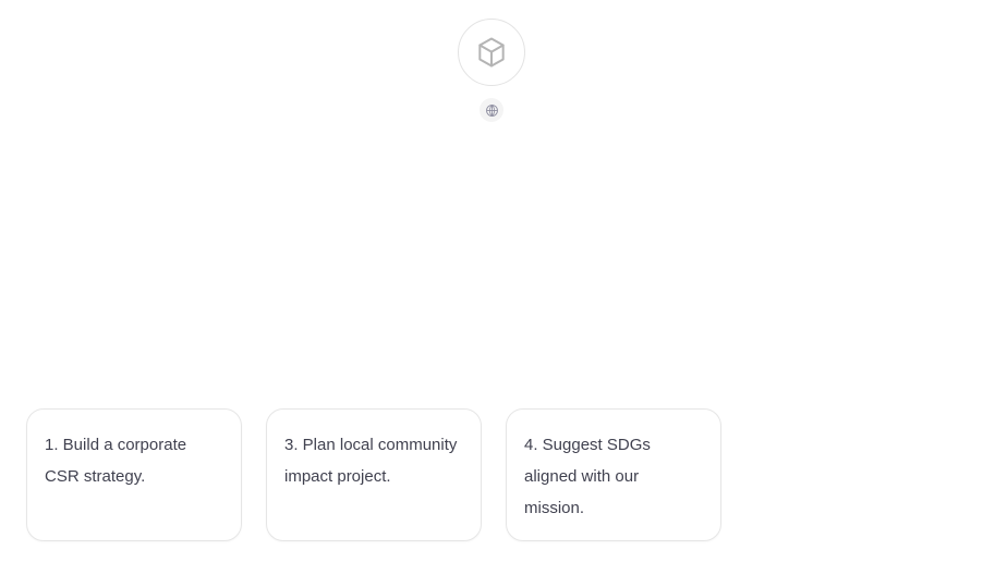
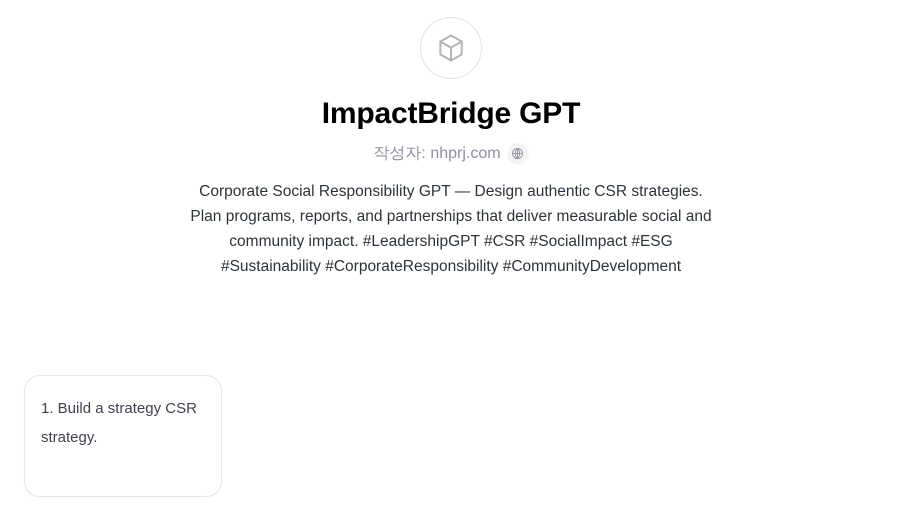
+ ImpactBridge GPT
+ 작성자: nhprj.com
+ Corporate Social Responsibility GPT — Design authentic CSR strategies. Plan programs, reports, and partnerships that deliver measurable social and community impact. #LeadershipGPT #CSR #SocialImpact #ESG #Sustainability #CorporateResponsibility #CommunityDevelopment
- 1. Build a corporate CSR strategy.
+ 1. Build a strategy CSR strategy.
- 3. Plan local community impact project.
- 4. Suggest SDGs aligned with our mission.
